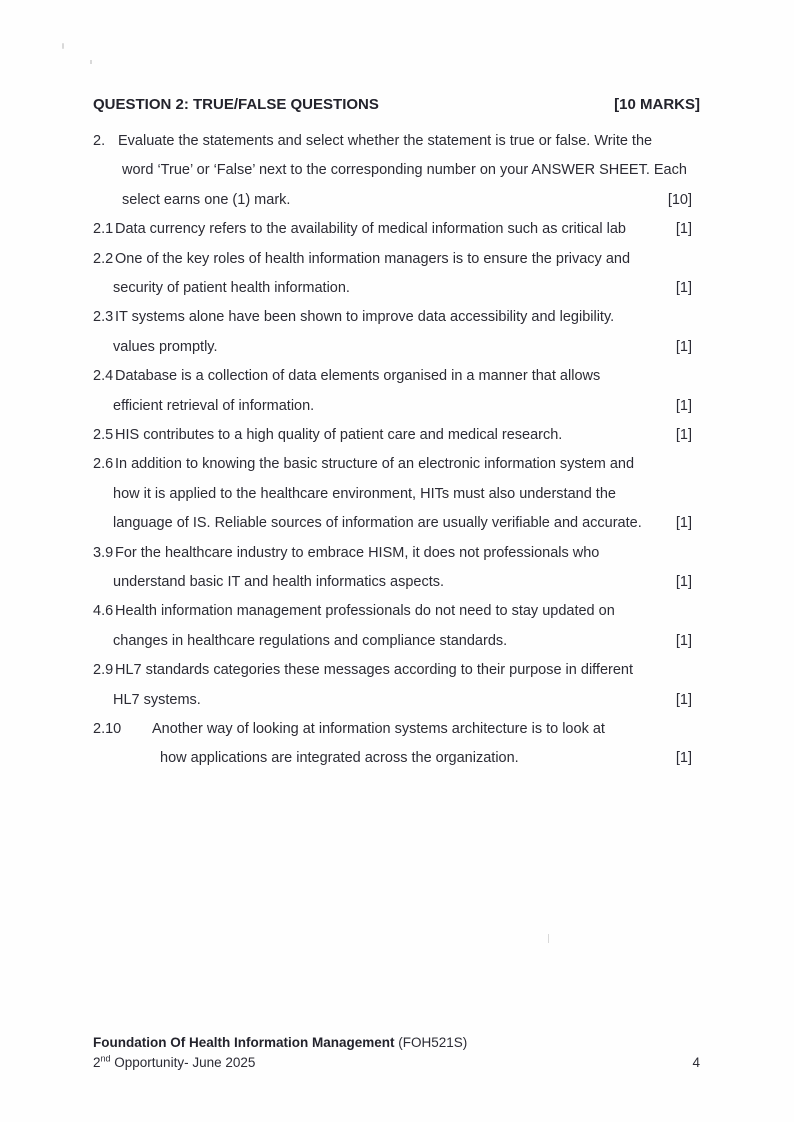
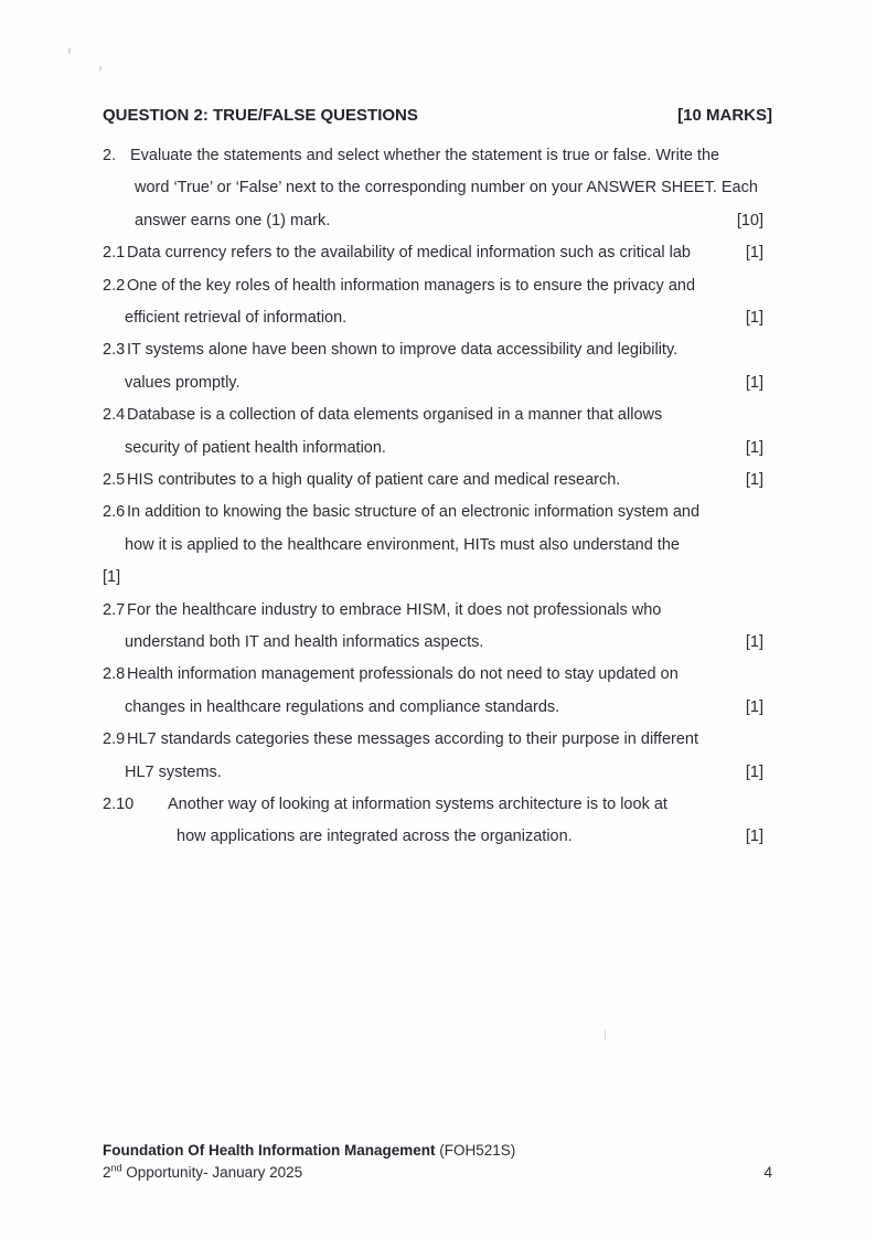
  QUESTION 2: TRUE/FALSE QUESTIONS
  [10 MARKS]
  2. Evaluate the statements and select whether the statement is true or false. Write the
  word ‘True’ or ‘False’ next to the corresponding number on your ANSWER SHEET. Each
- select earns one (1) mark.
+ answer earns one (1) mark.
  [10]
  2.1Data currency refers to the availability of medical information such as critical lab
  [1]
  2.2One of the key roles of health information managers is to ensure the privacy and
- security of patient health information.
+ efficient retrieval of information.
  [1]
  2.3IT systems alone have been shown to improve data accessibility and legibility.
  values promptly.
  [1]
  2.4Database is a collection of data elements organised in a manner that allows
- efficient retrieval of information.
+ security of patient health information.
  [1]
  2.5HIS contributes to a high quality of patient care and medical research.
  [1]
  2.6In addition to knowing the basic structure of an electronic information system and
  how it is applied to the healthcare environment, HITs must also understand the
- language of IS. Reliable sources of information are usually verifiable and accurate.
  [1]
- 3.9For the healthcare industry to embrace HISM, it does not professionals who
+ 2.7For the healthcare industry to embrace HISM, it does not professionals who
- understand basic IT and health informatics aspects.
+ understand both IT and health informatics aspects.
  [1]
- 4.6Health information management professionals do not need to stay updated on
+ 2.8Health information management professionals do not need to stay updated on
  changes in healthcare regulations and compliance standards.
  [1]
  2.9HL7 standards categories these messages according to their purpose in different
  HL7 systems.
  [1]
  2.10 Another way of looking at information systems architecture is to look at
  how applications are integrated across the organization.
  [1]
  Foundation Of Health Information Management (FOH521S)
- 2nd Opportunity- June 2025
+ 2nd Opportunity- January 2025
  4
